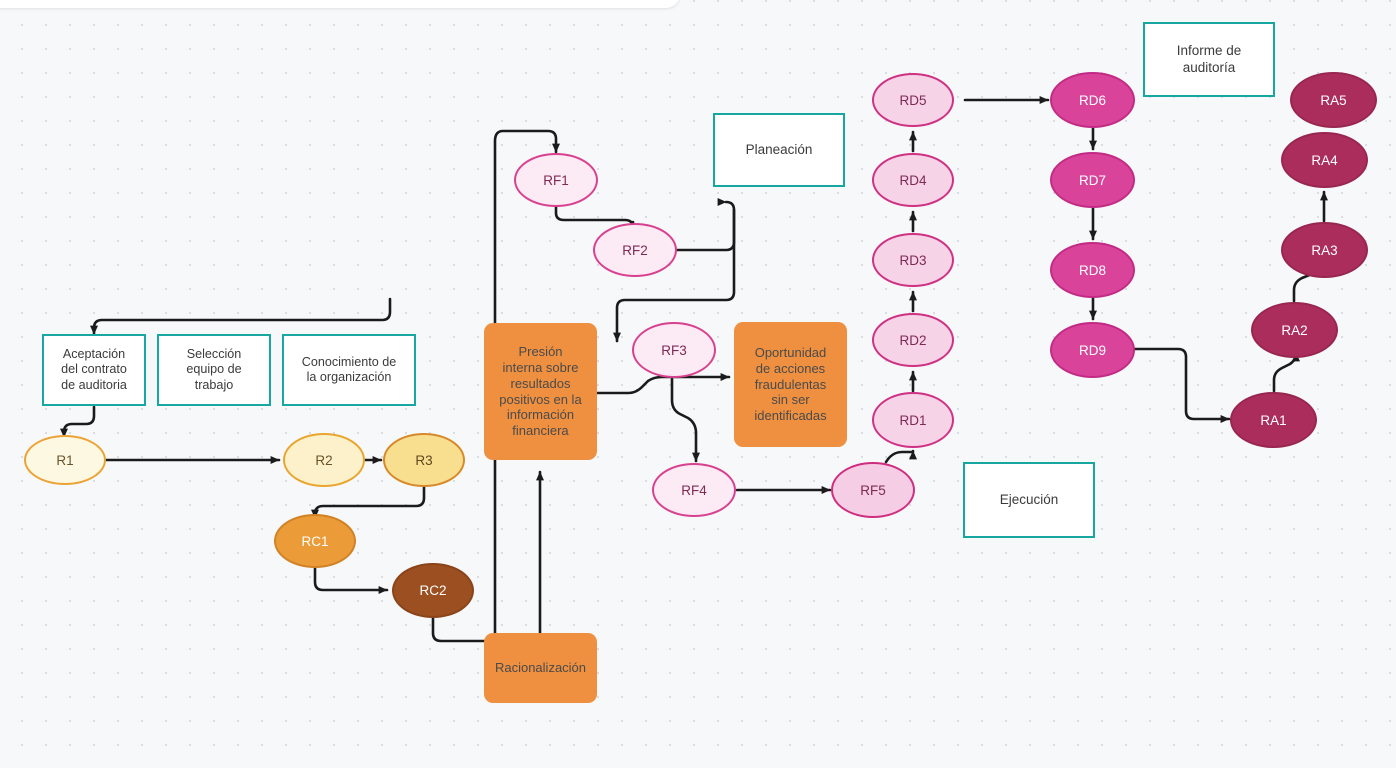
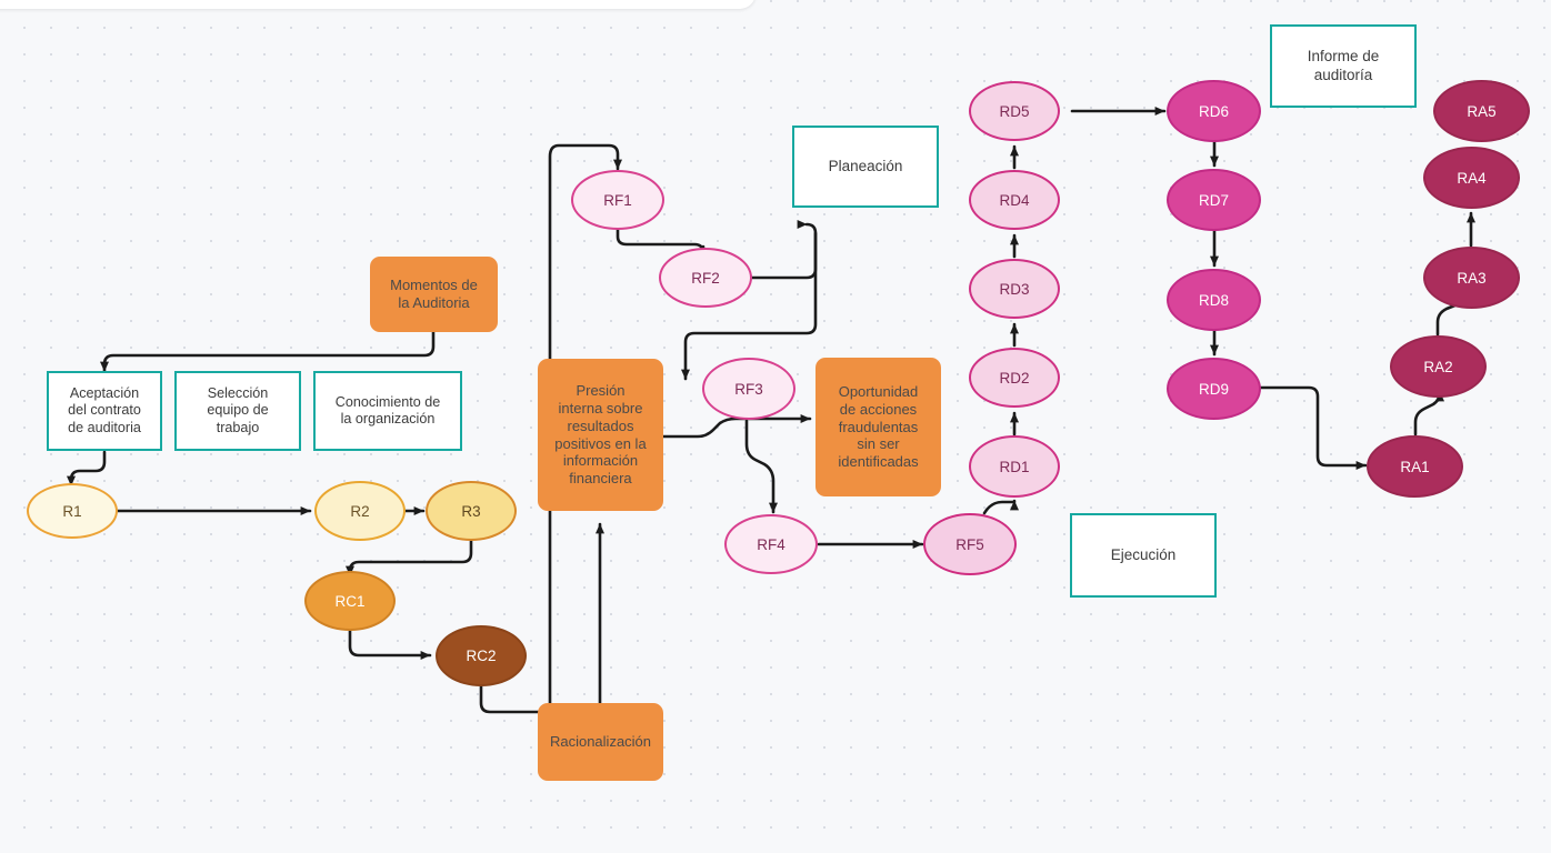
  Planeación
  Ejecución
  Informe de
  auditoría
  Aceptación
  del contrato
  de auditoria
  Selección
  equipo de
  trabajo
  Conocimiento de
  la organización
+ Momentos de
+ la Auditoria
  Presión
  interna sobre
  resultados
  positivos en la
  información
  financiera
  Oportunidad
  de acciones
  fraudulentas
  sin ser
  identificadas
  Racionalización
  R1
  R2
  R3
  RC1
  RC2
  RF1
  RF2
  RF3
  RF4
  RF5
  RD1
  RD2
  RD3
  RD4
  RD5
  RD6
  RD7
  RD8
  RD9
  RA1
  RA2
  RA3
  RA4
  RA5
